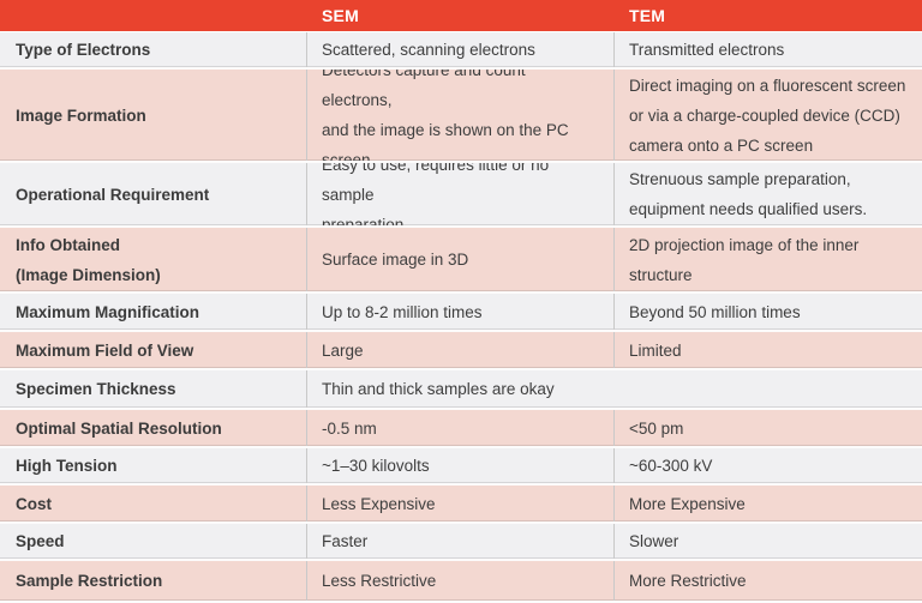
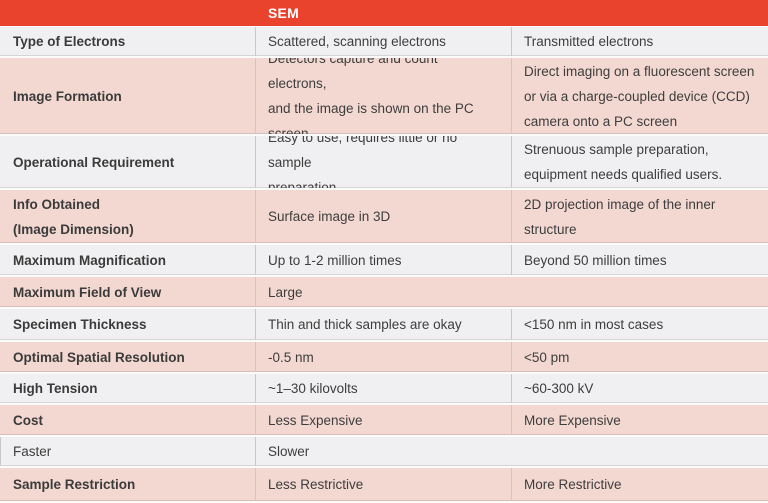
  SEM
- TEM
  Type of Electrons
  Scattered, scanning electrons
  Transmitted electrons
  Image Formation
  Detectors capture and count electrons,
  and the image is shown on the PC
  screen.
  Direct imaging on a fluorescent screen
  or via a charge-coupled device (CCD)
  camera onto a PC screen
  Operational Requirement
  Easy to use, requires little or no sample
  preparation
  Strenuous sample preparation,
  equipment needs qualified users.
  Info Obtained
  (Image Dimension)
  Surface image in 3D
  2D projection image of the inner
  structure
  Maximum Magnification
- Up to 8-2 million times
+ Up to 1-2 million times
  Beyond 50 million times
  Maximum Field of View
  Large
- Limited
  Specimen Thickness
  Thin and thick samples are okay
+ <150 nm in most cases
  Optimal Spatial Resolution
  -0.5 nm
  <50 pm
  High Tension
  ~1–30 kilovolts
  ~60-300 kV
  Cost
  Less Expensive
  More Expensive
- Speed
  Faster
  Slower
  Sample Restriction
  Less Restrictive
  More Restrictive
